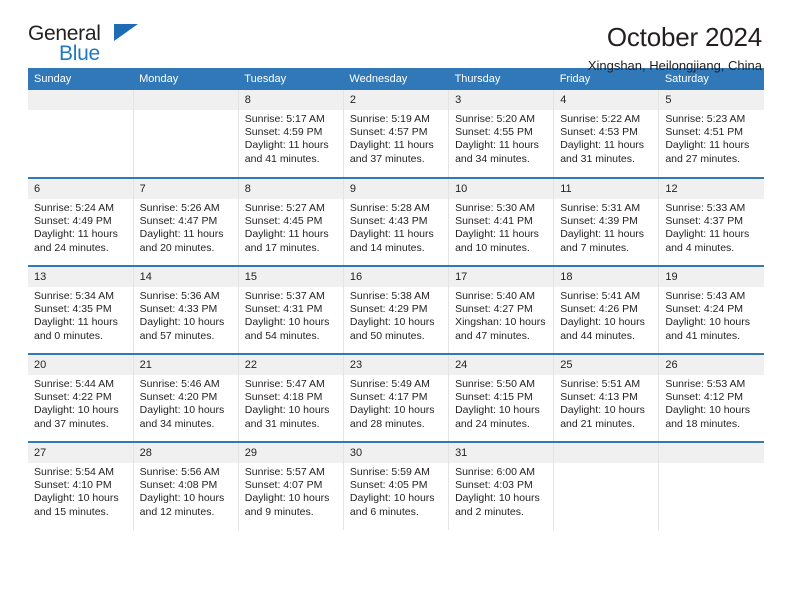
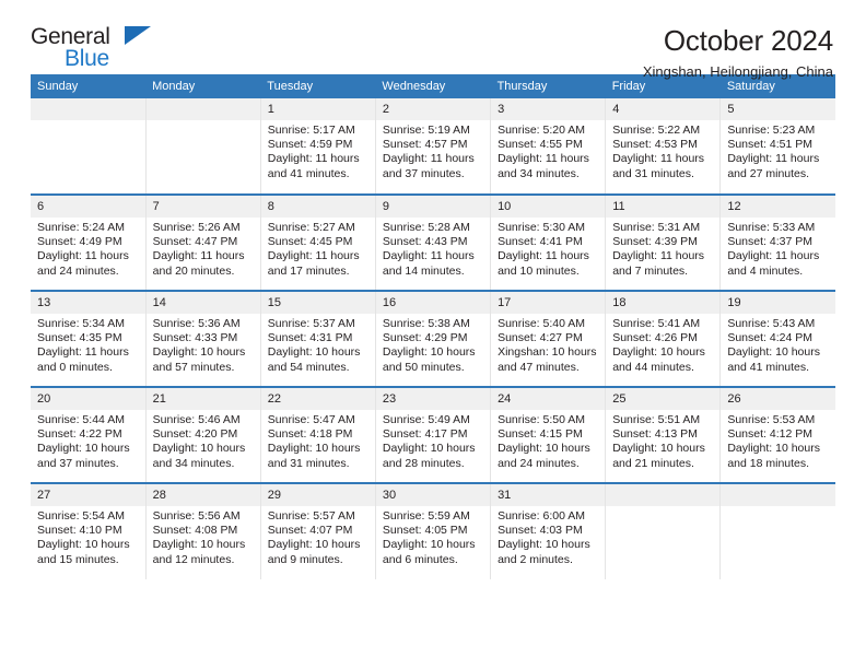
  General
  Blue
  October 2024
  Xingshan, Heilongjiang, China
  Sunday	Monday	Tuesday	Wednesday	Thursday	Friday	Saturday
- 		8Sunrise: 5:17 AMSunset: 4:59 PMDaylight: 11 hours and 41 minutes.	2Sunrise: 5:19 AMSunset: 4:57 PMDaylight: 11 hours and 37 minutes.	3Sunrise: 5:20 AMSunset: 4:55 PMDaylight: 11 hours and 34 minutes.	4Sunrise: 5:22 AMSunset: 4:53 PMDaylight: 11 hours and 31 minutes.	5Sunrise: 5:23 AMSunset: 4:51 PMDaylight: 11 hours and 27 minutes.
+ 		1Sunrise: 5:17 AMSunset: 4:59 PMDaylight: 11 hours and 41 minutes.	2Sunrise: 5:19 AMSunset: 4:57 PMDaylight: 11 hours and 37 minutes.	3Sunrise: 5:20 AMSunset: 4:55 PMDaylight: 11 hours and 34 minutes.	4Sunrise: 5:22 AMSunset: 4:53 PMDaylight: 11 hours and 31 minutes.	5Sunrise: 5:23 AMSunset: 4:51 PMDaylight: 11 hours and 27 minutes.
  6Sunrise: 5:24 AMSunset: 4:49 PMDaylight: 11 hours and 24 minutes.	7Sunrise: 5:26 AMSunset: 4:47 PMDaylight: 11 hours and 20 minutes.	8Sunrise: 5:27 AMSunset: 4:45 PMDaylight: 11 hours and 17 minutes.	9Sunrise: 5:28 AMSunset: 4:43 PMDaylight: 11 hours and 14 minutes.	10Sunrise: 5:30 AMSunset: 4:41 PMDaylight: 11 hours and 10 minutes.	11Sunrise: 5:31 AMSunset: 4:39 PMDaylight: 11 hours and 7 minutes.	12Sunrise: 5:33 AMSunset: 4:37 PMDaylight: 11 hours and 4 minutes.
  13Sunrise: 5:34 AMSunset: 4:35 PMDaylight: 11 hours and 0 minutes.	14Sunrise: 5:36 AMSunset: 4:33 PMDaylight: 10 hours and 57 minutes.	15Sunrise: 5:37 AMSunset: 4:31 PMDaylight: 10 hours and 54 minutes.	16Sunrise: 5:38 AMSunset: 4:29 PMDaylight: 10 hours and 50 minutes.	17Sunrise: 5:40 AMSunset: 4:27 PMXingshan: 10 hours and 47 minutes.	18Sunrise: 5:41 AMSunset: 4:26 PMDaylight: 10 hours and 44 minutes.	19Sunrise: 5:43 AMSunset: 4:24 PMDaylight: 10 hours and 41 minutes.
  20Sunrise: 5:44 AMSunset: 4:22 PMDaylight: 10 hours and 37 minutes.	21Sunrise: 5:46 AMSunset: 4:20 PMDaylight: 10 hours and 34 minutes.	22Sunrise: 5:47 AMSunset: 4:18 PMDaylight: 10 hours and 31 minutes.	23Sunrise: 5:49 AMSunset: 4:17 PMDaylight: 10 hours and 28 minutes.	24Sunrise: 5:50 AMSunset: 4:15 PMDaylight: 10 hours and 24 minutes.	25Sunrise: 5:51 AMSunset: 4:13 PMDaylight: 10 hours and 21 minutes.	26Sunrise: 5:53 AMSunset: 4:12 PMDaylight: 10 hours and 18 minutes.
  27Sunrise: 5:54 AMSunset: 4:10 PMDaylight: 10 hours and 15 minutes.	28Sunrise: 5:56 AMSunset: 4:08 PMDaylight: 10 hours and 12 minutes.	29Sunrise: 5:57 AMSunset: 4:07 PMDaylight: 10 hours and 9 minutes.	30Sunrise: 5:59 AMSunset: 4:05 PMDaylight: 10 hours and 6 minutes.	31Sunrise: 6:00 AMSunset: 4:03 PMDaylight: 10 hours and 2 minutes.
